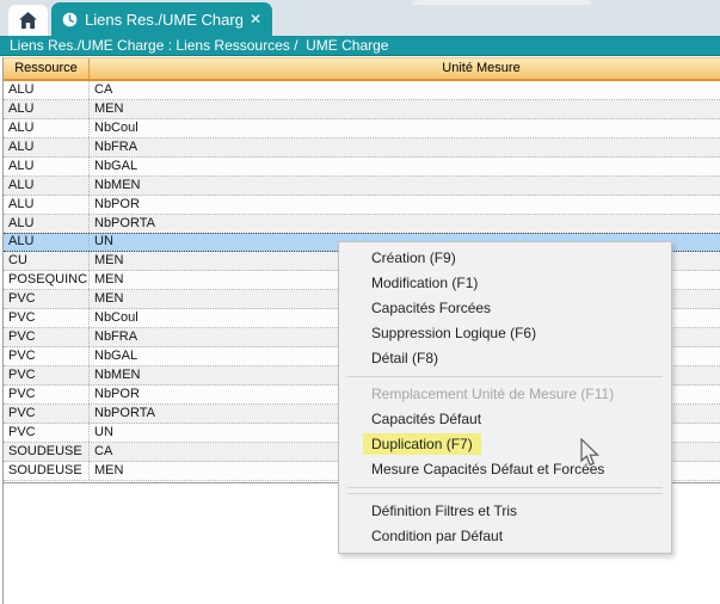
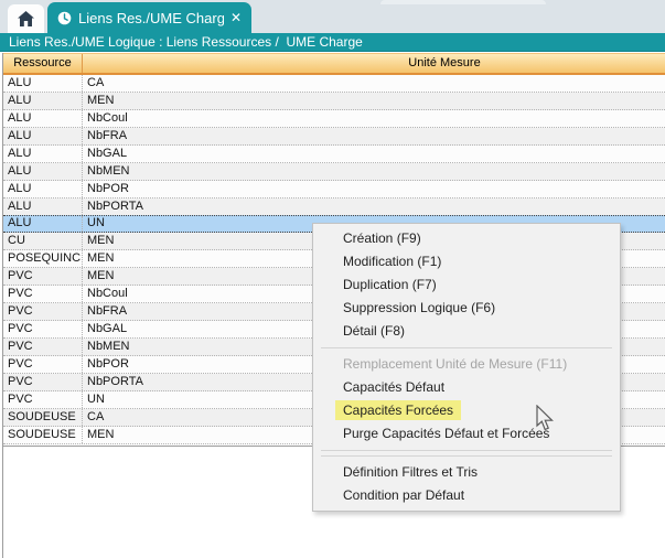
  Liens Res./UME Charg
  ✕
- Liens Res./UME Charge : Liens Ressources / UME Charge
+ Liens Res./UME Logique : Liens Ressources / UME Charge
  Ressource
  Unité Mesure
  ALU
  CA
  ALU
  MEN
  ALU
  NbCoul
  ALU
  NbFRA
  ALU
  NbGAL
  ALU
  NbMEN
  ALU
  NbPOR
  ALU
  NbPORTA
  ALU
  UN
  CU
  MEN
  POSEQUINC
  MEN
  PVC
  MEN
  PVC
  NbCoul
  PVC
  NbFRA
  PVC
  NbGAL
  PVC
  NbMEN
  PVC
  NbPOR
  PVC
  NbPORTA
  PVC
  UN
  SOUDEUSE
  CA
  SOUDEUSE
  MEN
  Création (F9)
  Modification (F1)
- Capacités Forcées
+ Duplication (F7)
  Suppression Logique (F6)
  Détail (F8)
  Remplacement Unité de Mesure (F11)
  Capacités Défaut
- Duplication (F7)
+ Capacités Forcées
- Mesure Capacités Défaut et Forcées
+ Purge Capacités Défaut et Forcées
  Définition Filtres et Tris
  Condition par Défaut
